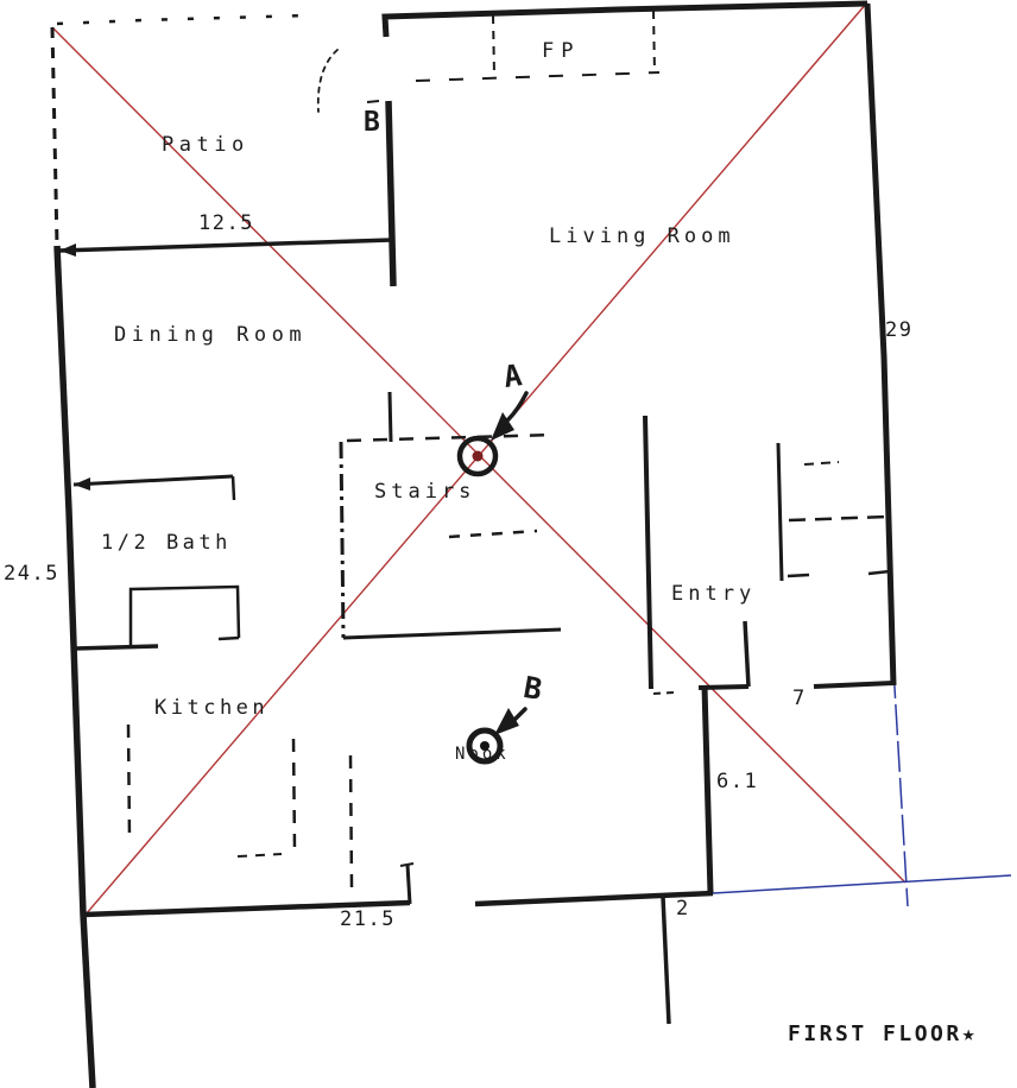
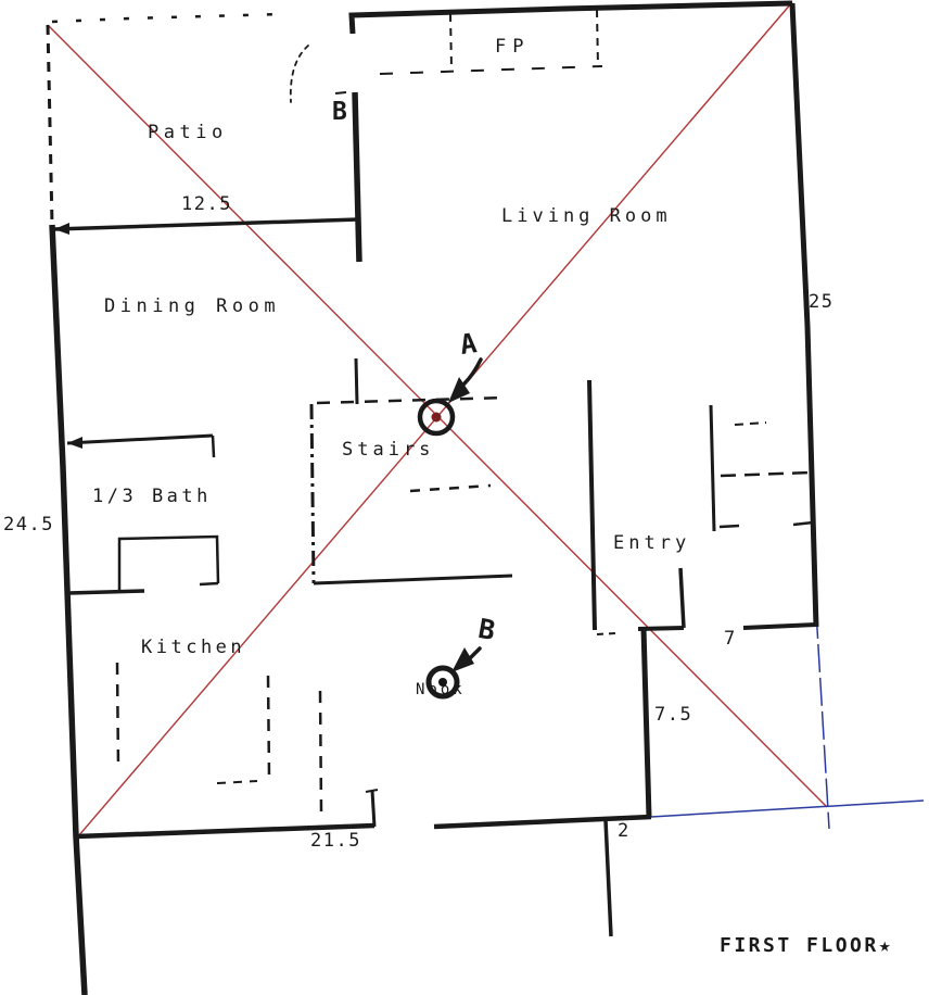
  Patio
  Living Room
  Dining Room
  Stairs
- 1/2 Bath
+ 1/3 Bath
  Entry
  Kitchen
  Nook
  FP
  12.5
- 29
+ 25
  24.5
  7
- 6.1
+ 7.5
  2
  21.5
  B
  FIRST FLOOR★
